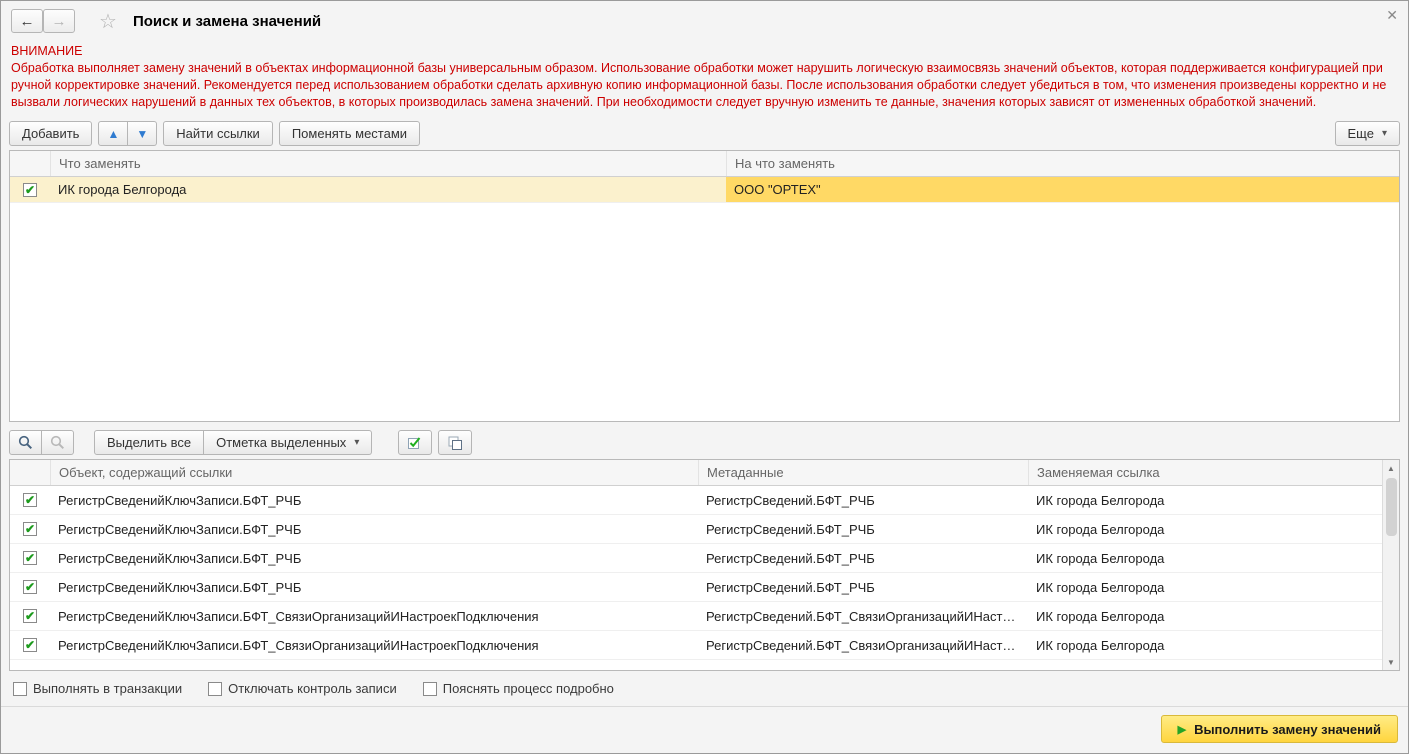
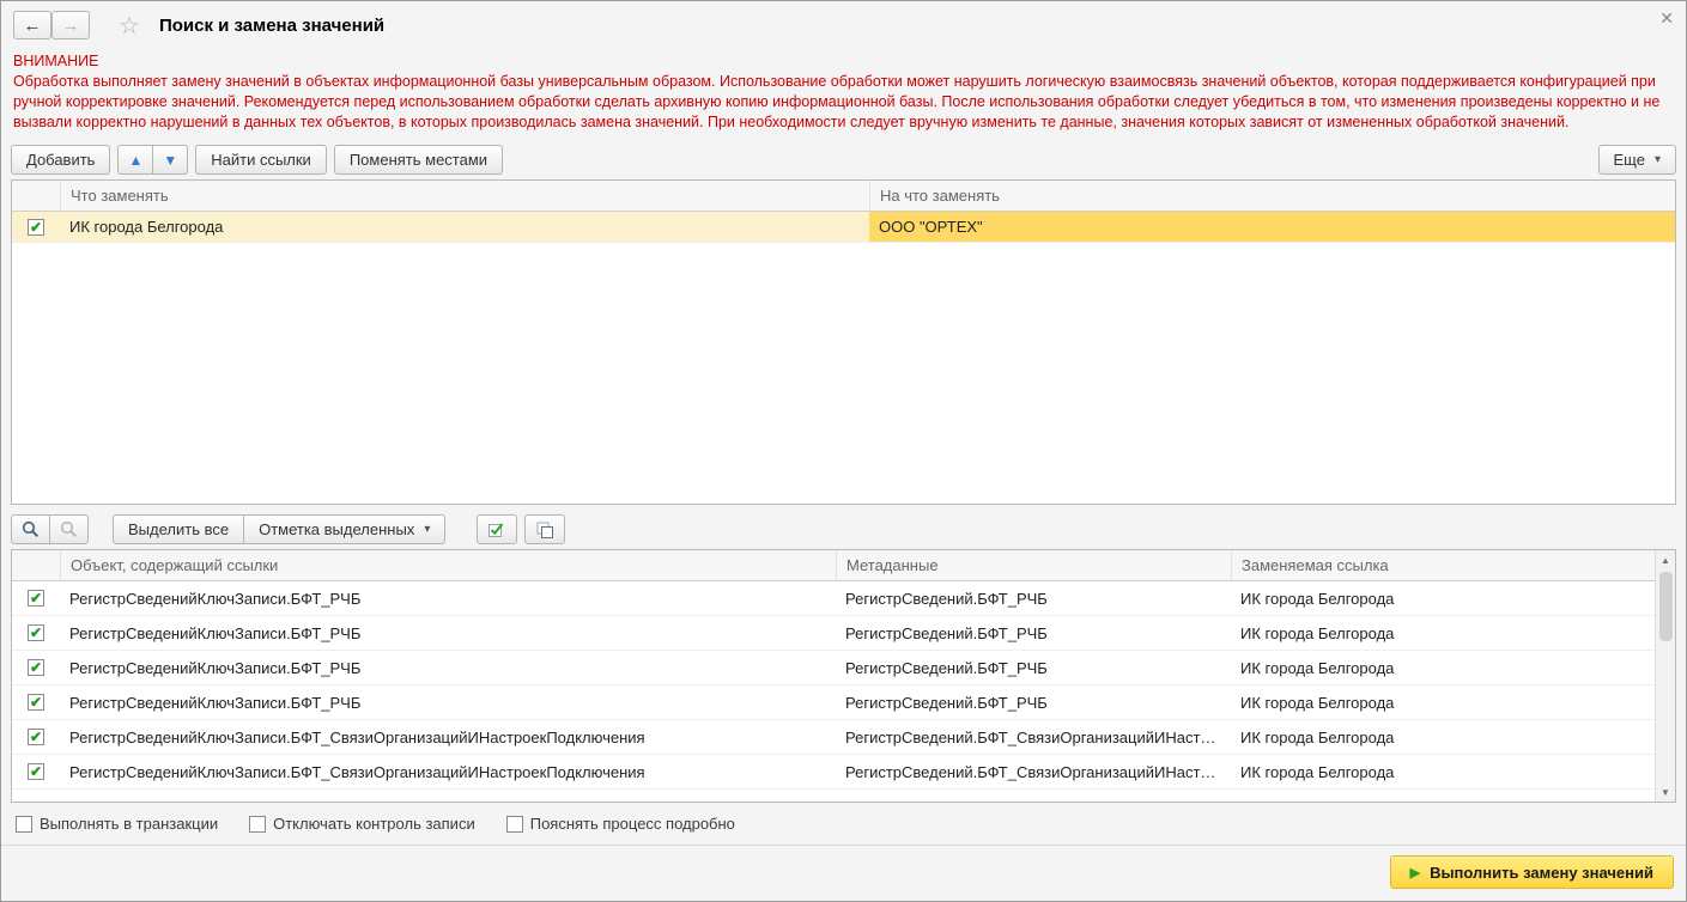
  ←
  →
  ☆
  Поиск и замена значений
  ✕
  ВНИМАНИЕ
- Обработка выполняет замену значений в объектах информационной базы универсальным образом. Использование обработки может нарушить логическую взаимосвязь значений объектов, которая поддерживается конфигурацией при ручной корректировке значений. Рекомендуется перед использованием обработки сделать архивную копию информационной базы. После использования обработки следует убедиться в том, что изменения произведены корректно и не вызвали логических нарушений в данных тех объектов, в которых производилась замена значений. При необходимости следует вручную изменить те данные, значения которых зависят от измененных обработкой значений.
+ Обработка выполняет замену значений в объектах информационной базы универсальным образом. Использование обработки может нарушить логическую взаимосвязь значений объектов, которая поддерживается конфигурацией при ручной корректировке значений. Рекомендуется перед использованием обработки сделать архивную копию информационной базы. После использования обработки следует убедиться в том, что изменения произведены корректно и не вызвали корректно нарушений в данных тех объектов, в которых производилась замена значений. При необходимости следует вручную изменить те данные, значения которых зависят от измененных обработкой значений.
  Добавить
  ▲
  ▼
  Найти ссылки
  Поменять местами
  Еще
  ▾
  Что заменять
  На что заменять
  ✔
  ИК города Белгорода
  ООО "ОРТЕХ"
  Выделить все
  Отметка выделенных
  ▾
  Объект, содержащий ссылки
  Метаданные
  Заменяемая ссылка
  ✔
  РегистрСведенийКлючЗаписи.БФТ_РЧБ
  РегистрСведений.БФТ_РЧБ
  ИК города Белгорода
  ✔
  РегистрСведенийКлючЗаписи.БФТ_РЧБ
  РегистрСведений.БФТ_РЧБ
  ИК города Белгорода
  ✔
  РегистрСведенийКлючЗаписи.БФТ_РЧБ
  РегистрСведений.БФТ_РЧБ
  ИК города Белгорода
  ✔
  РегистрСведенийКлючЗаписи.БФТ_РЧБ
  РегистрСведений.БФТ_РЧБ
  ИК города Белгорода
  ✔
  РегистрСведенийКлючЗаписи.БФТ_СвязиОрганизацийИНастроекПодключения
  РегистрСведений.БФТ_СвязиОрганизацийИНастрое
  ИК города Белгорода
  ✔
  РегистрСведенийКлючЗаписи.БФТ_СвязиОрганизацийИНастроекПодключения
  РегистрСведений.БФТ_СвязиОрганизацийИНастрое
  ИК города Белгорода
  ▲
  ▼
  Выполнять в транзакции
  Отключать контроль записи
  Пояснять процесс подробно
  ▶
  Выполнить замену значений
